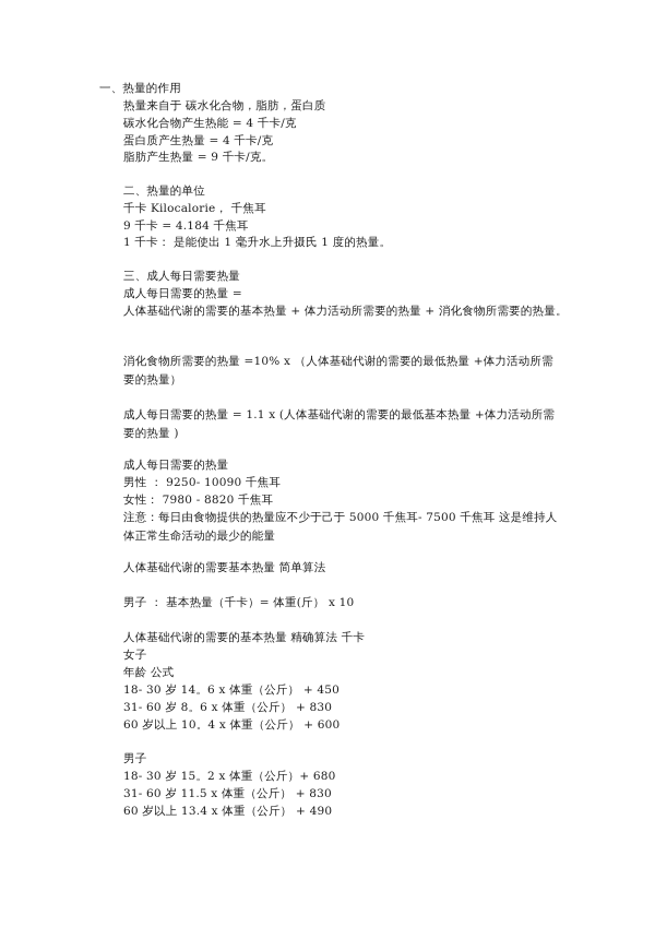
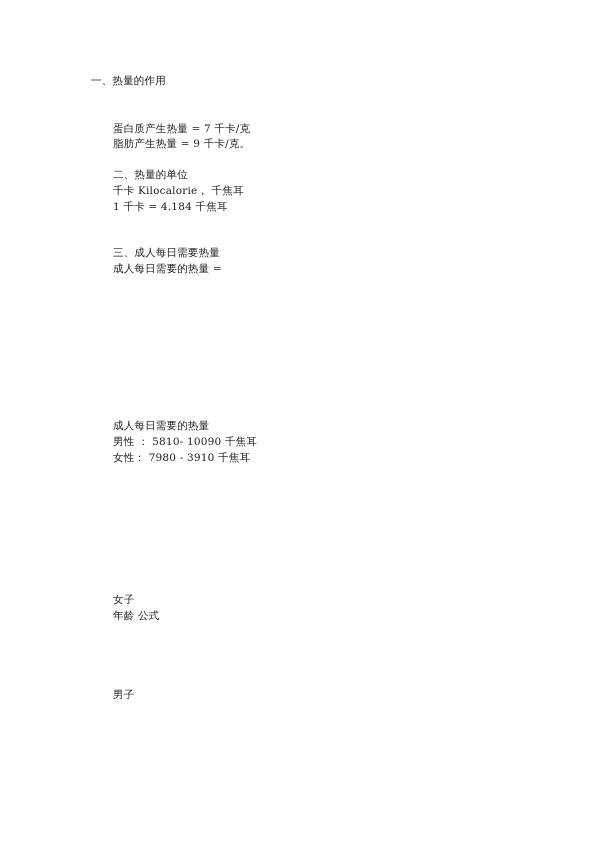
  一、热量的作用
- 热量来自于 碳水化合物，脂肪，蛋白质
- 碳水化合物产生热能 = 4 千卡/克
- 蛋白质产生热量 = 4 千卡/克
+ 蛋白质产生热量 = 7 千卡/克
  脂肪产生热量 = 9 千卡/克。
  二、热量的单位
  千卡 Kilocalorie， 千焦耳
- 9 千卡 = 4.184 千焦耳
+ 1 千卡 = 4.184 千焦耳
- 1 千卡： 是能使出 1 毫升水上升摄氏 1 度的热量。
  三、成人每日需要热量
  成人每日需要的热量 =
- 人体基础代谢的需要的基本热量 + 体力活动所需要的热量 + 消化食物所需要的热量。
- 消化食物所需要的热量 =10% x （人体基础代谢的需要的最低热量 +体力活动所需要的热量）
- 成人每日需要的热量 = 1.1 x (人体基础代谢的需要的最低基本热量 +体力活动所需要的热量 )
  成人每日需要的热量
- 男性 ： 9250- 10090 千焦耳
+ 男性 ： 5810- 10090 千焦耳
- 女性： 7980 - 8820 千焦耳
+ 女性： 7980 - 3910 千焦耳
- 注意：每日由食物提供的热量应不少于己于 5000 千焦耳- 7500 千焦耳 这是维持人体正常生命活动的最少的能量
- 人体基础代谢的需要基本热量 简单算法
- 男子 ： 基本热量（千卡）= 体重(斤） x 10
- 人体基础代谢的需要的基本热量 精确算法 千卡
  女子
  年龄 公式
- 18- 30 岁 14。6 x 体重（公斤） + 450
- 31- 60 岁 8。6 x 体重（公斤） + 830
- 60 岁以上 10。4 x 体重（公斤） + 600
  男子
- 18- 30 岁 15。2 x 体重（公斤）+ 680
- 31- 60 岁 11.5 x 体重（公斤） + 830
- 60 岁以上 13.4 x 体重（公斤） + 490
